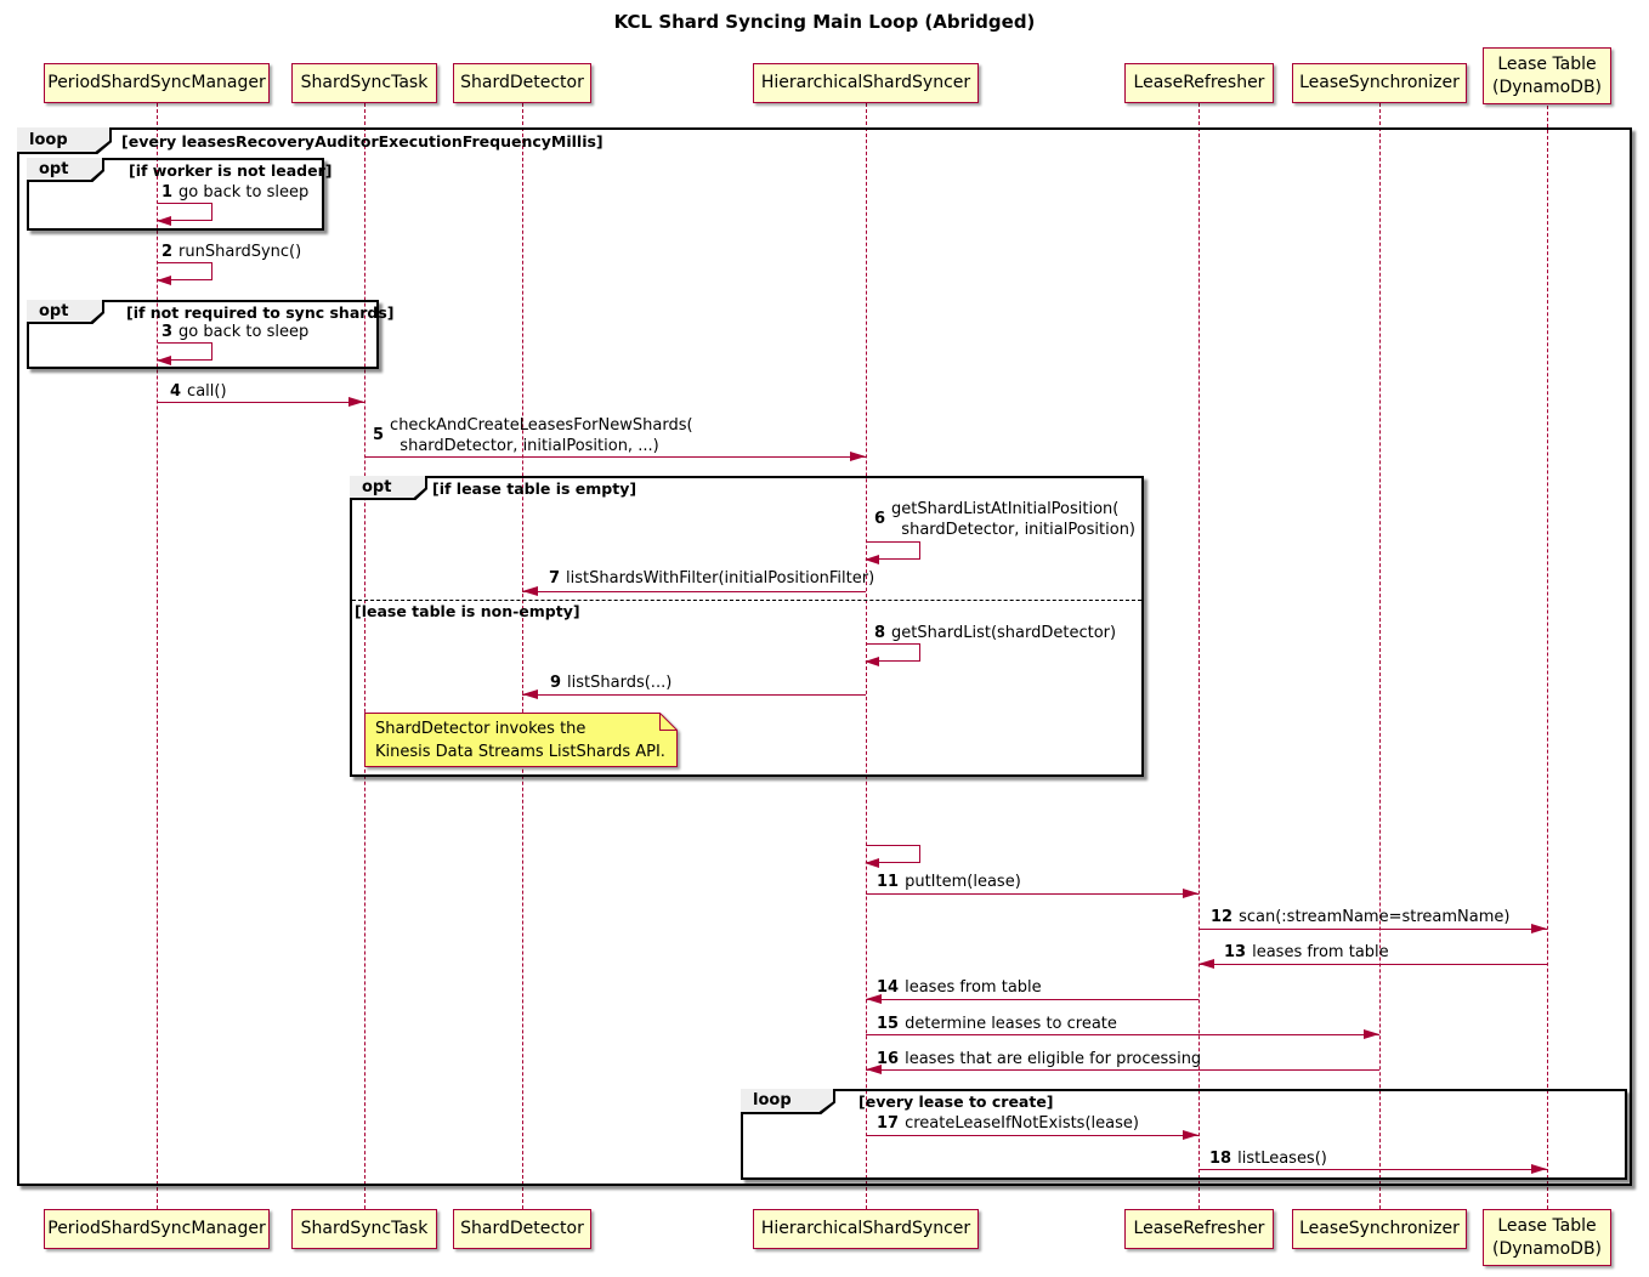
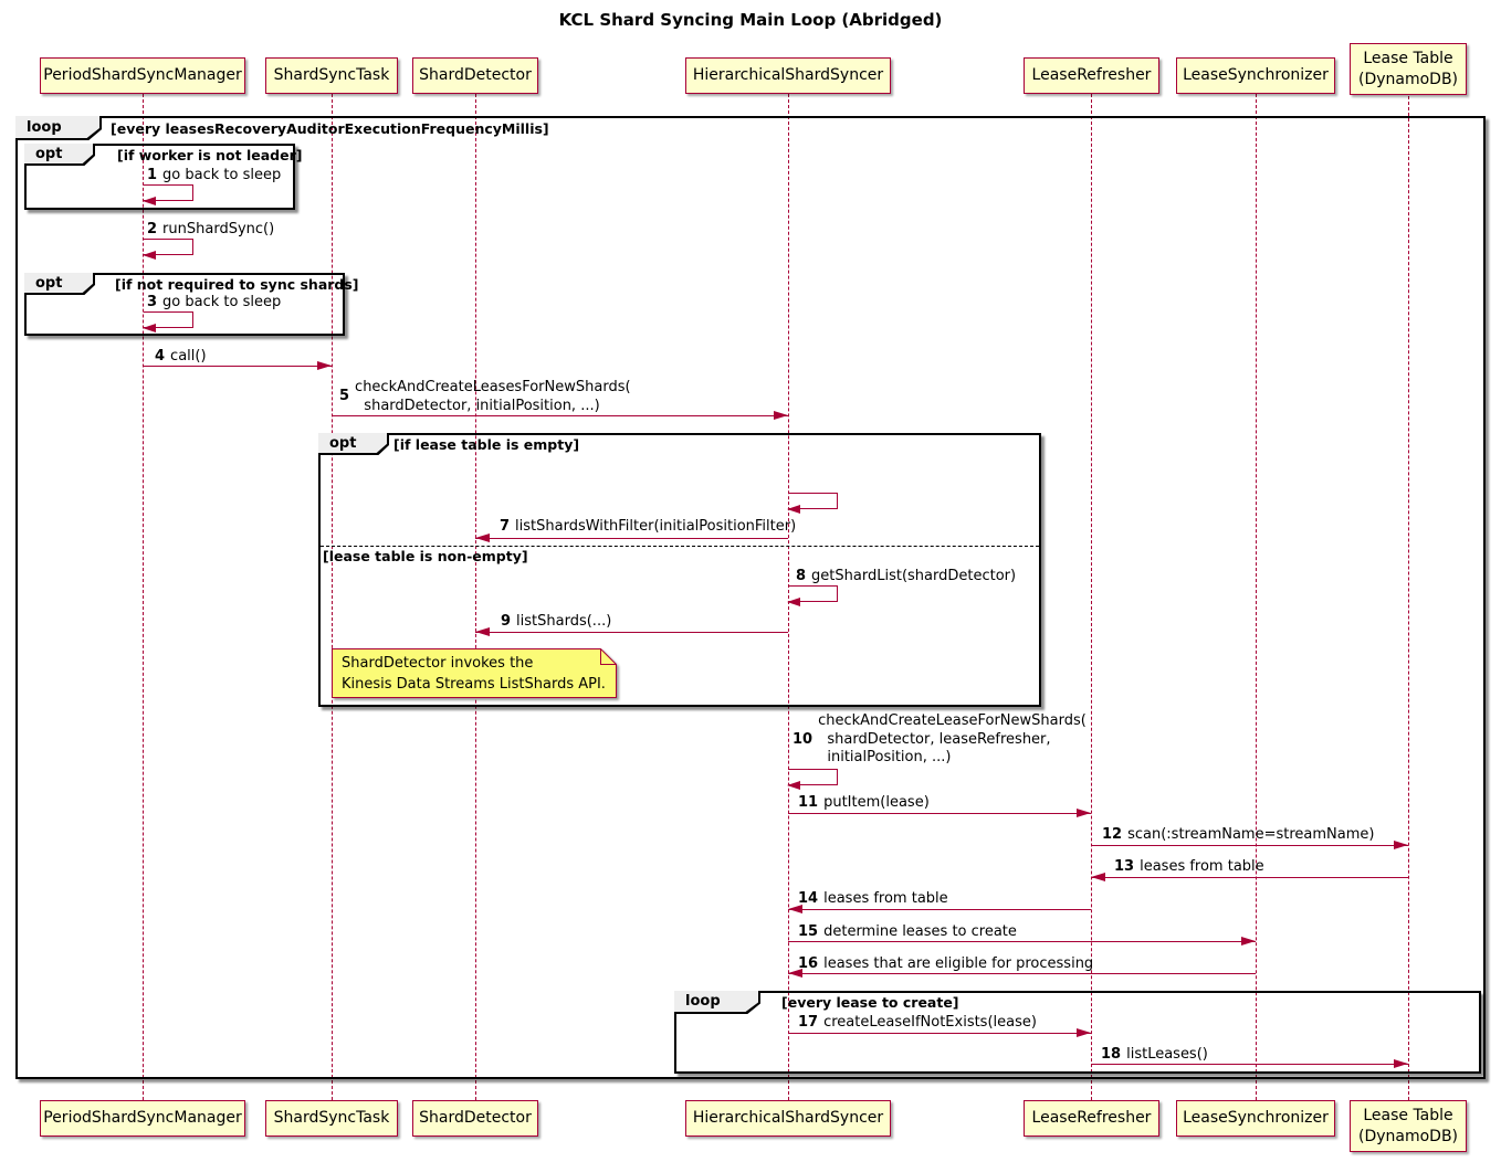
  KCL Shard Syncing Main Loop (Abridged)
  PeriodShardSyncManager
  ShardSyncTask
  ShardDetector
  HierarchicalShardSyncer
  LeaseRefresher
  LeaseSynchronizer
  Lease Table
  (DynamoDB)
  PeriodShardSyncManager
  ShardSyncTask
  ShardDetector
  HierarchicalShardSyncer
  LeaseRefresher
  LeaseSynchronizer
  Lease Table
  (DynamoDB)
  loop
  [every leasesRecoveryAuditorExecutionFrequencyMillis]
  opt
  [if worker is not leader]
  opt
  [if not required to sync shards]
  opt
  [if lease table is empty]
  [lease table is non-empty]
  loop
  [every lease to create]
  1
  go back to sleep
  2
  runShardSync()
  3
  go back to sleep
  4
  call()
  5
  checkAndCreateLeasesForNewShards(
  shardDetector, initialPosition, ...)
- 6
- getShardListAtInitialPosition(
- shardDetector, initialPosition)
  7
  listShardsWithFilter(initialPositionFilter)
  8
  getShardList(shardDetector)
  9
  listShards(...)
  ShardDetector invokes the
  Kinesis Data Streams ListShards API.
+ 10
+ checkAndCreateLeaseForNewShards(
+ shardDetector, leaseRefresher,
+ initialPosition, ...)
  11
  putItem(lease)
  12
  scan(:streamName=streamName)
  13
  leases from table
  14
  leases from table
  15
  determine leases to create
  16
  leases that are eligible for processing
  17
  createLeaseIfNotExists(lease)
  18
  listLeases()
